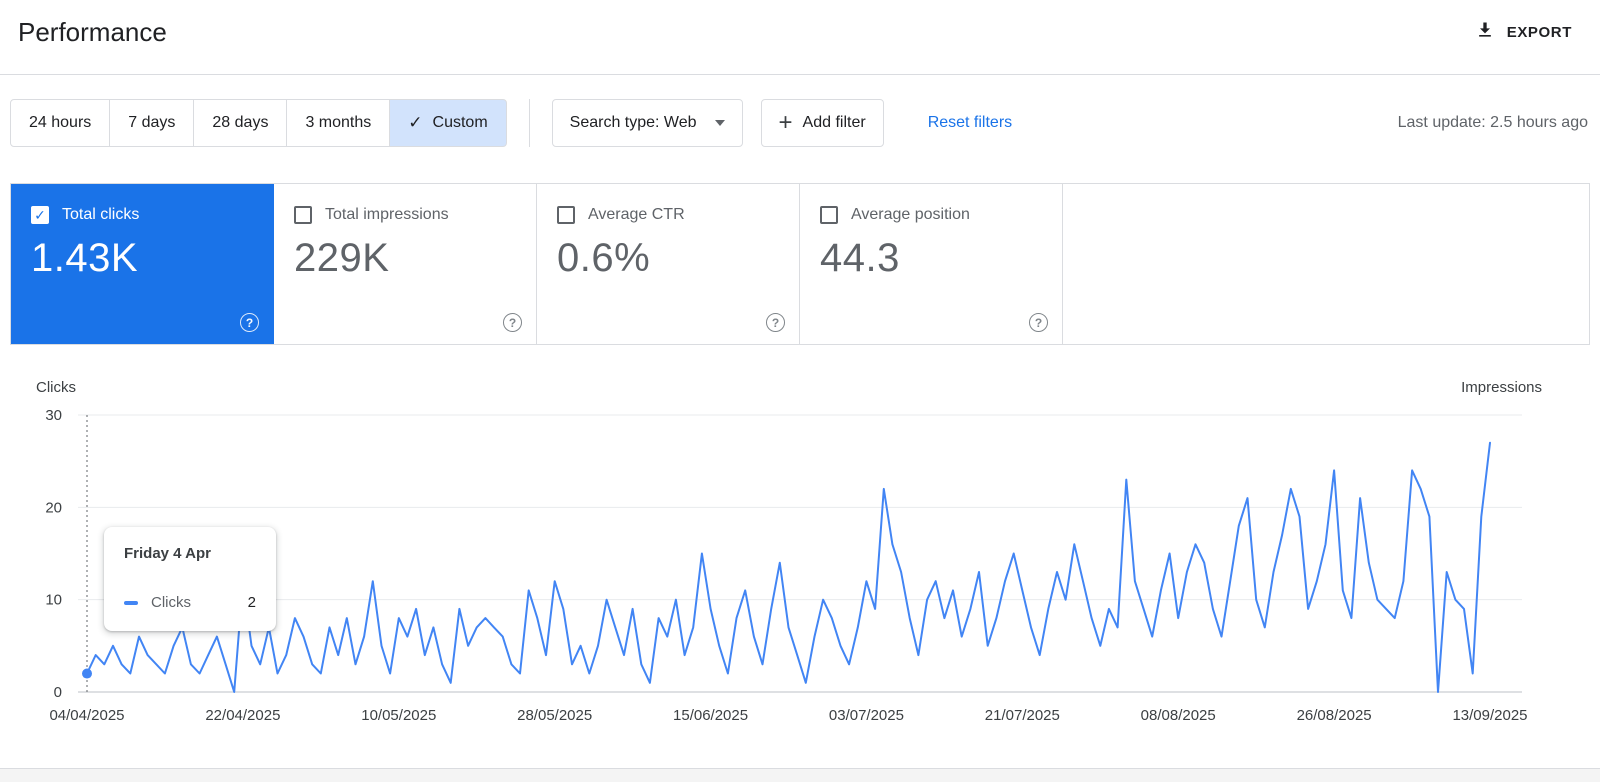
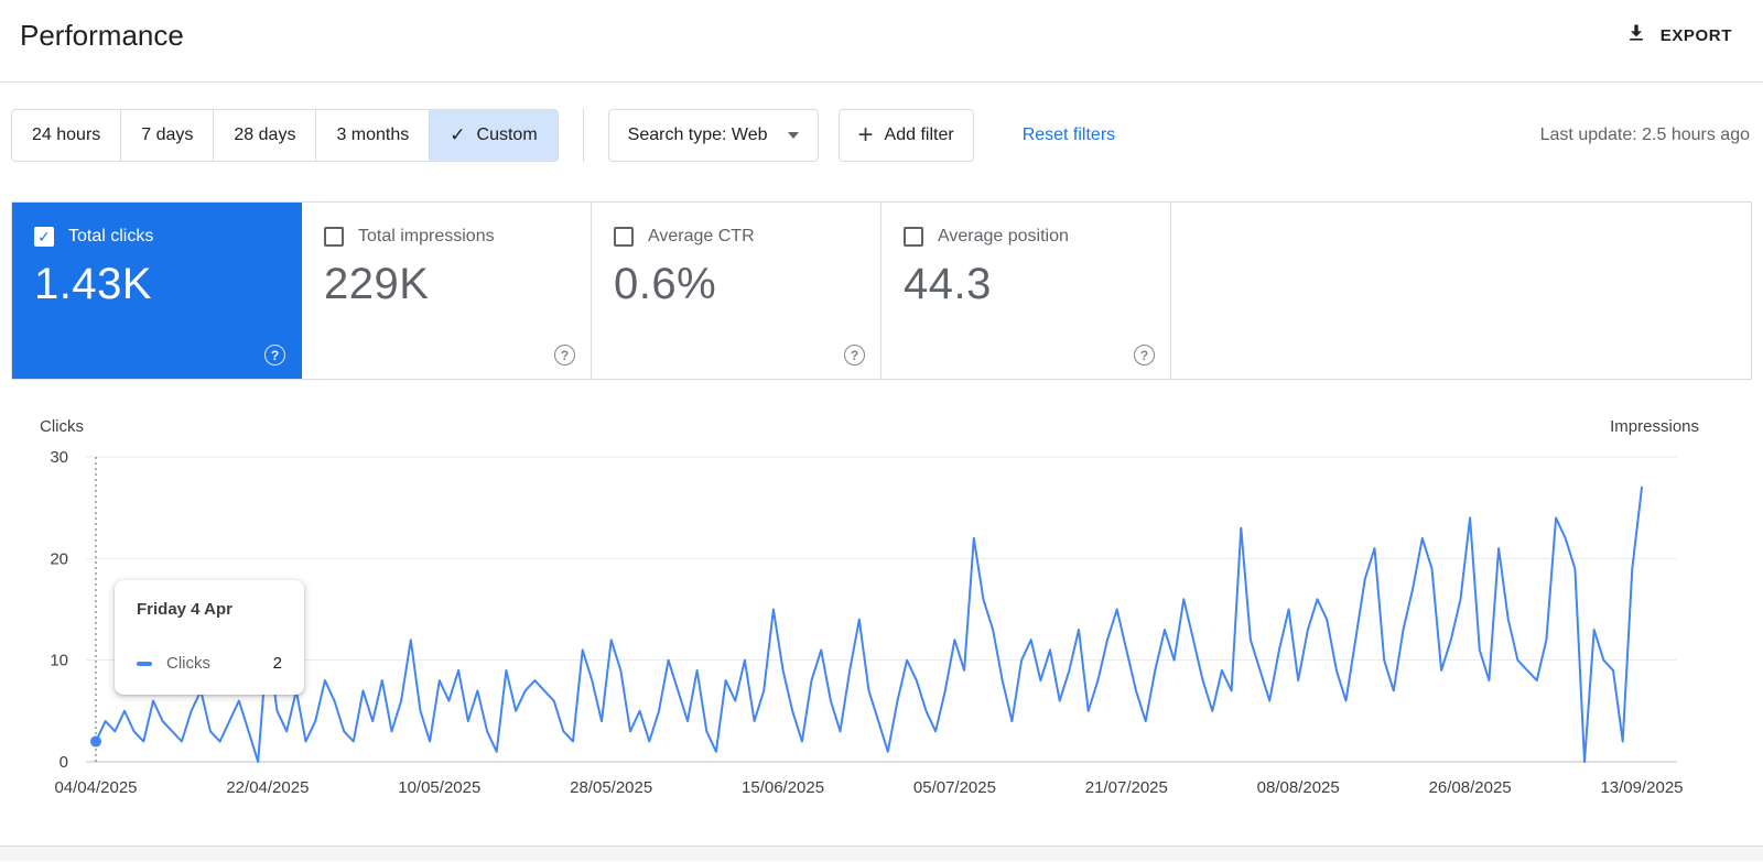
  Performance
  EXPORT
  24 hours
  7 days
  28 days
  3 months
  ✓
  Custom
  Search type: Web
  +
  Add filter
  Reset filters
  Last update: 2.5 hours ago
  ✓
  Total clicks
  1.43K
  ?
  Total impressions
  229K
  ?
  Average CTR
  0.6%
  ?
  Average position
  44.3
  ?
  Clicks
  Impressions
  0
  10
  20
  30
  04/04/2025
  22/04/2025
  10/05/2025
  28/05/2025
  15/06/2025
- 03/07/2025
+ 05/07/2025
  21/07/2025
  08/08/2025
  26/08/2025
  13/09/2025
  Friday 4 Apr
  Clicks
  2
